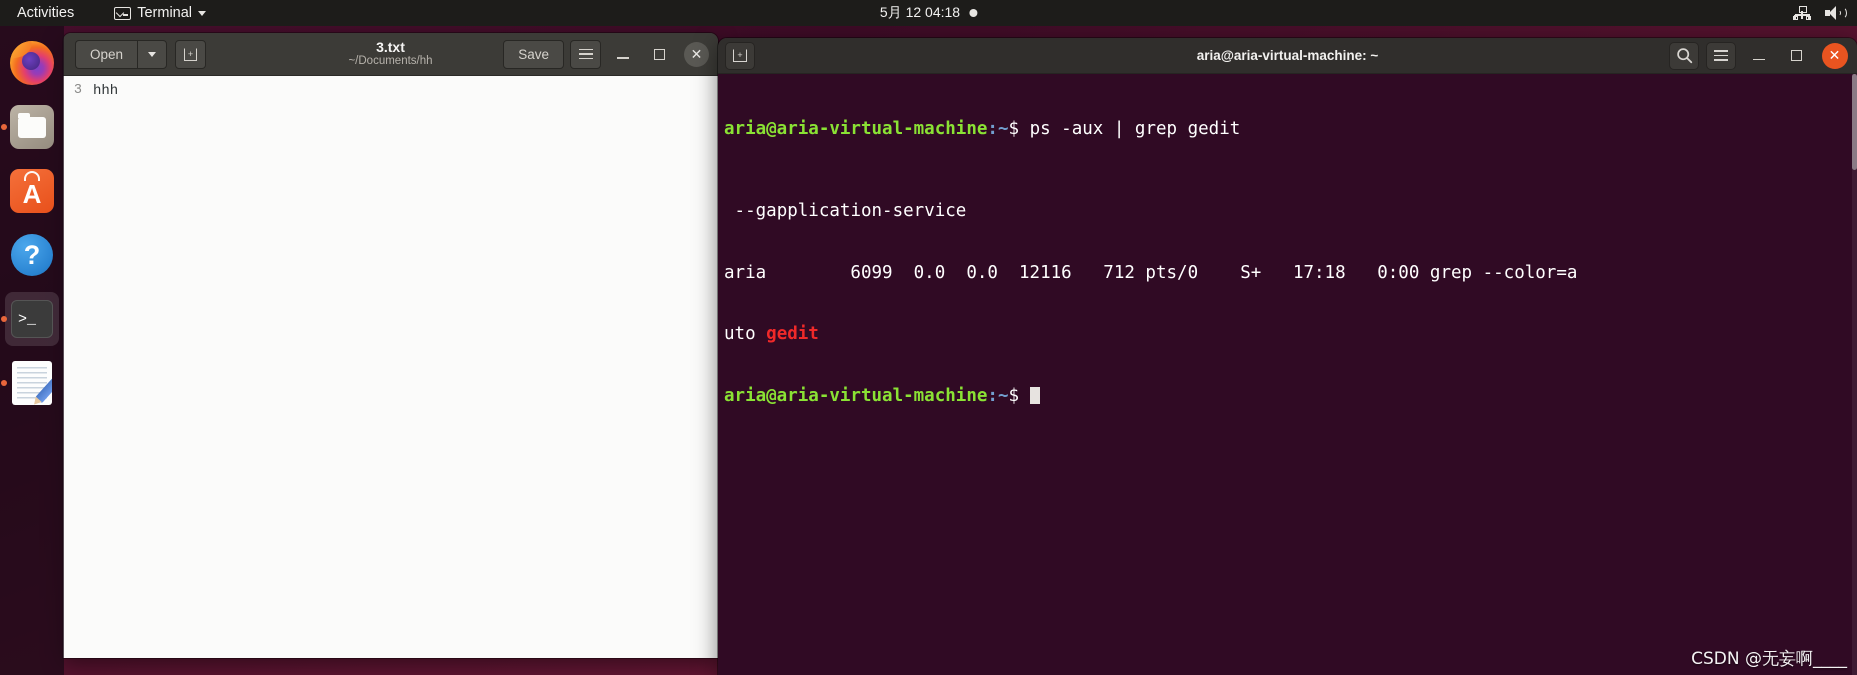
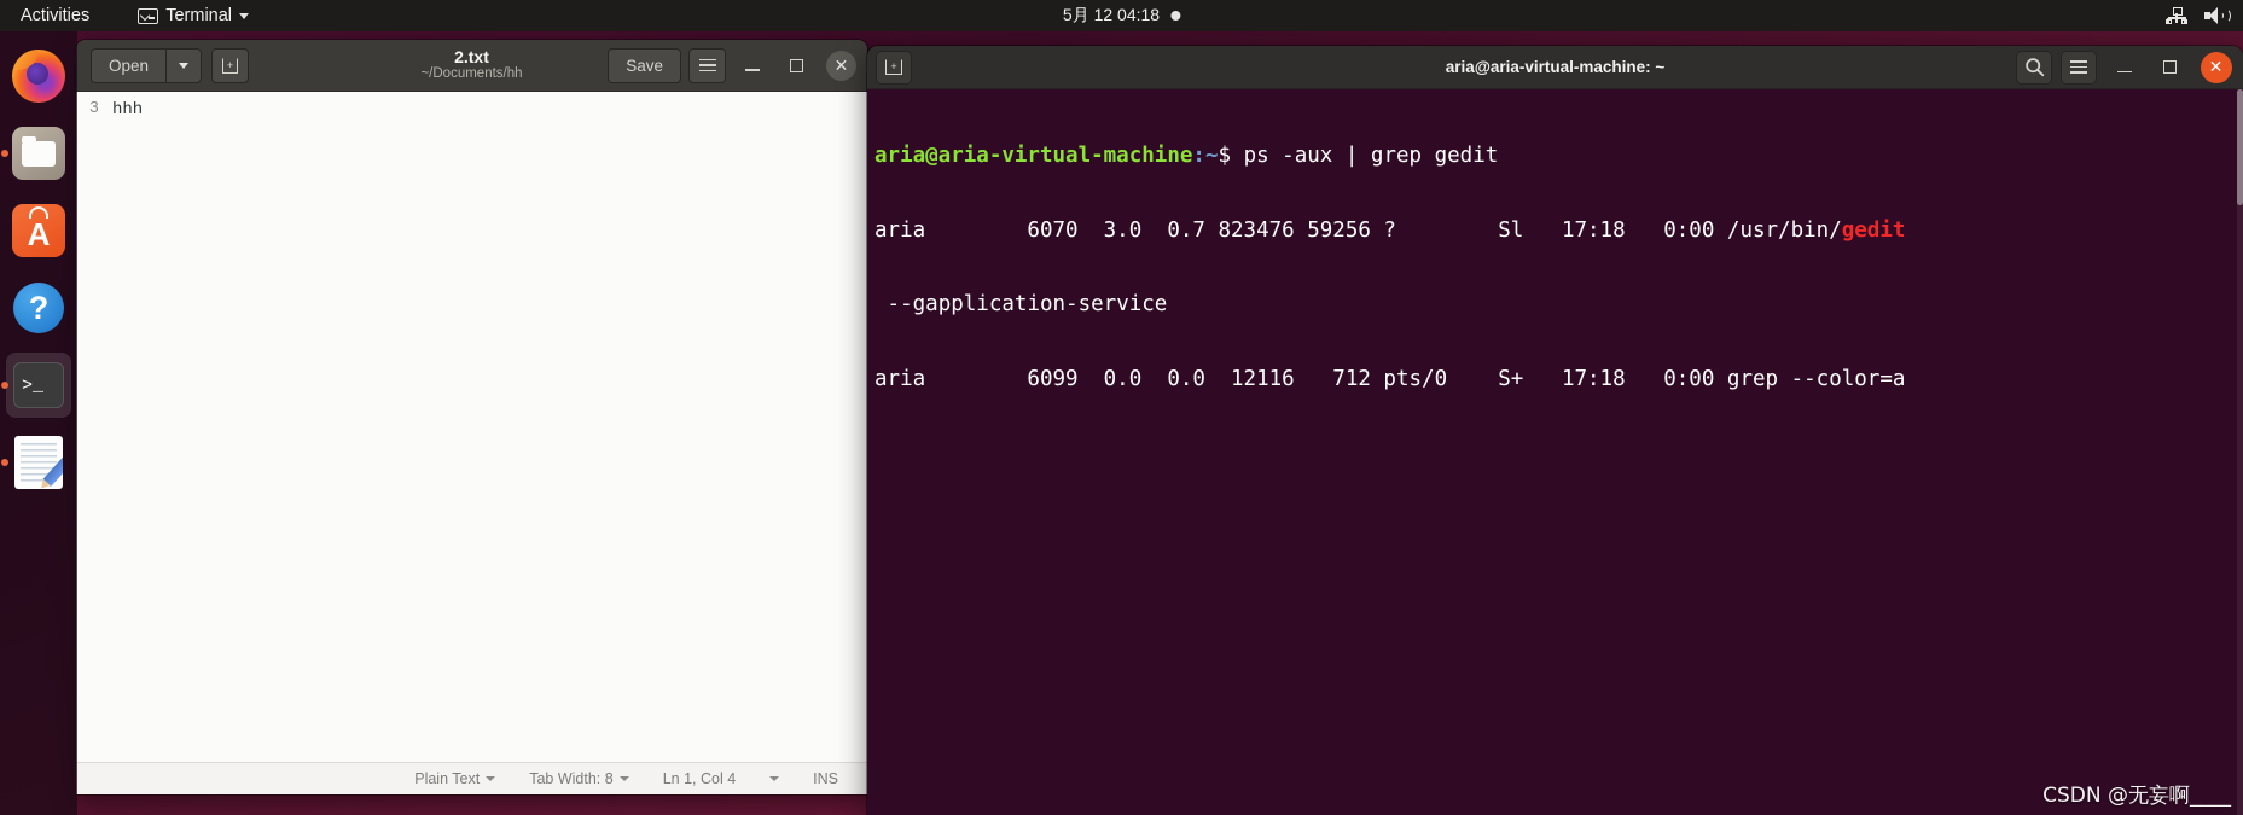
  Activities
  Terminal
  5月 12 04:18
  A
  ?
  >_
  Open
  +
- 3.txt
+ 2.txt
  ~/Documents/hh
  Save
  ✕
  3
  hhh
+ Plain Text
+ Tab Width: 8
+ Ln 1, Col 4
+ INS
  +
  aria@aria-virtual-machine: ~
  ✕
  aria@aria-virtual-machine:~$ ps -aux | grep gedit
+ aria 6070 3.0 0.7 823476 59256 ? Sl 17:18 0:00 /usr/bin/gedit
  --gapplication-service
  aria 6099 0.0 0.0 12116 712 pts/0 S+ 17:18 0:00 grep --color=a
- uto gedit
- aria@aria-virtual-machine:~$
  CSDN @无妄啊____
